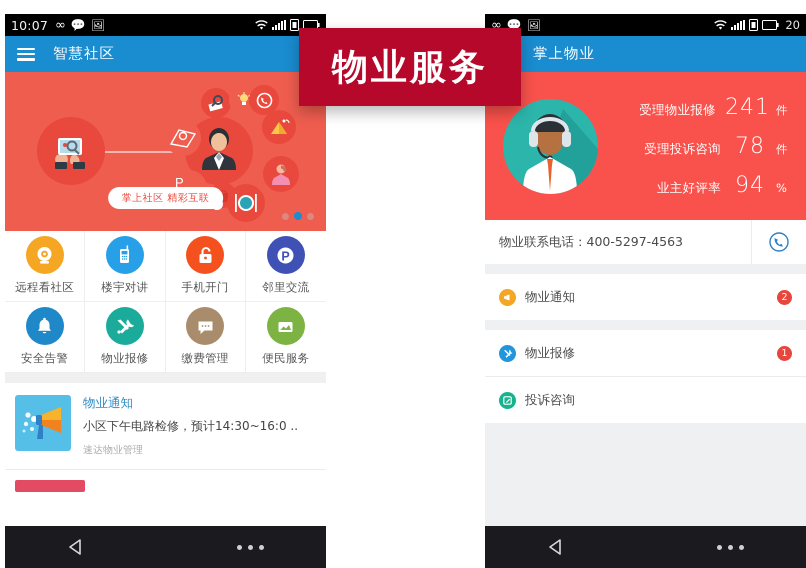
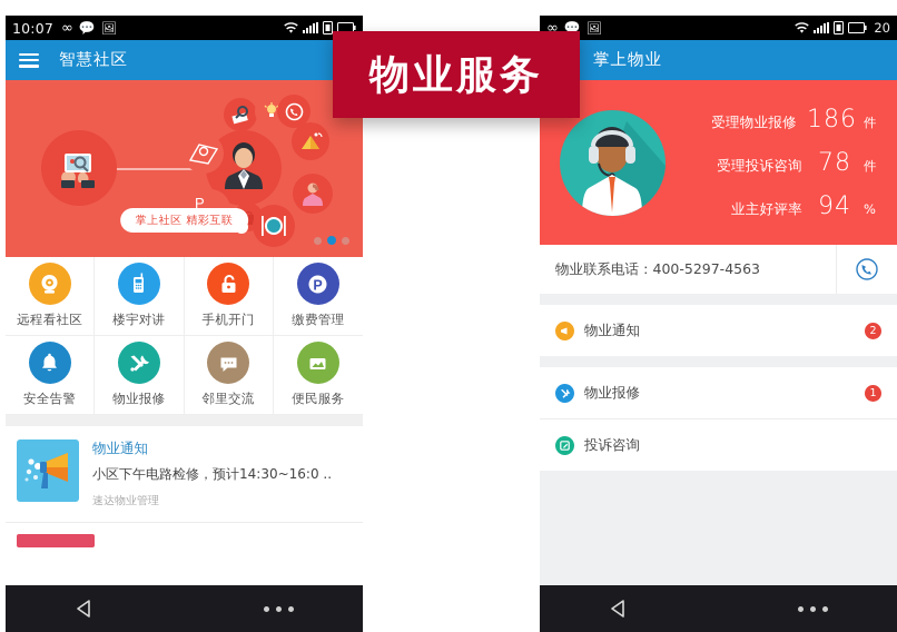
  10:07
  ∞
  💬
  🖼
  智慧社区
  P
  掌上社区 精彩互联
  远程看社区
  楼宇对讲
  手机开门
  P
- 邻里交流
+ 缴费管理
  安全告警
  物业报修
- 缴费管理
+ 邻里交流
  便民服务
  物业通知
  小区下午电路检修，预计14:30~16:0 ..
  速达物业管理
  ∞
  💬
  🖼
  20
  掌上物业
  受理物业报修
- 241
+ 186
  件
  受理投诉咨询
  78
  件
  业主好评率
  94
  %
  物业联系电话：400-5297-4563
  物业通知
  2
  物业报修
  1
  投诉咨询
  物业服务
